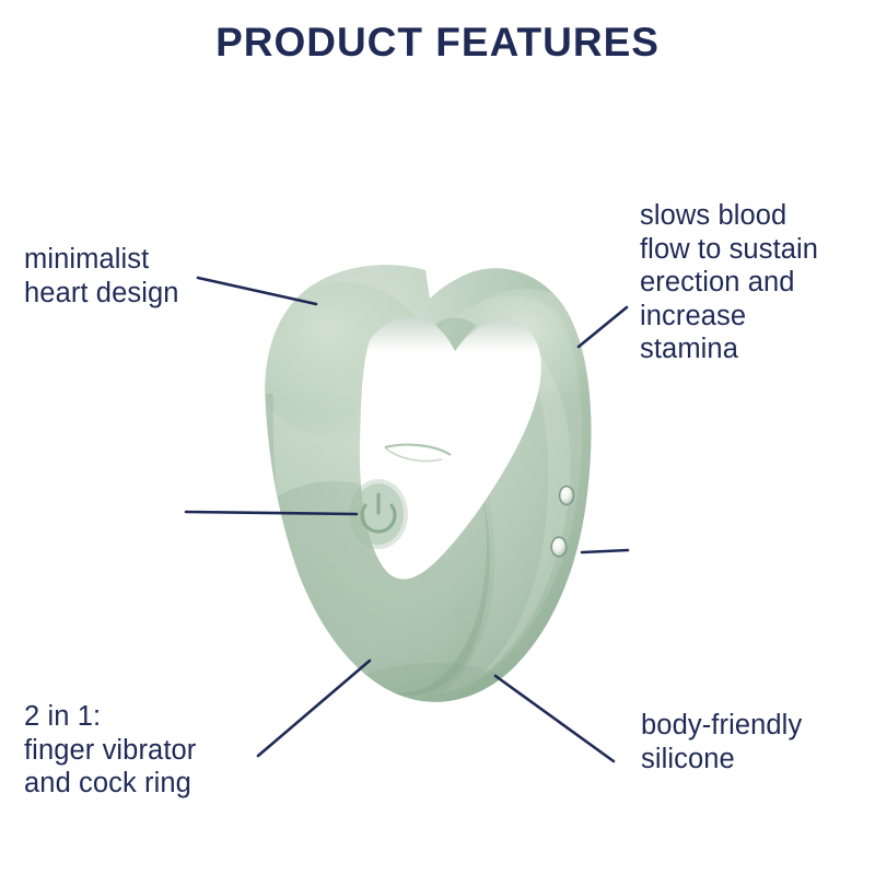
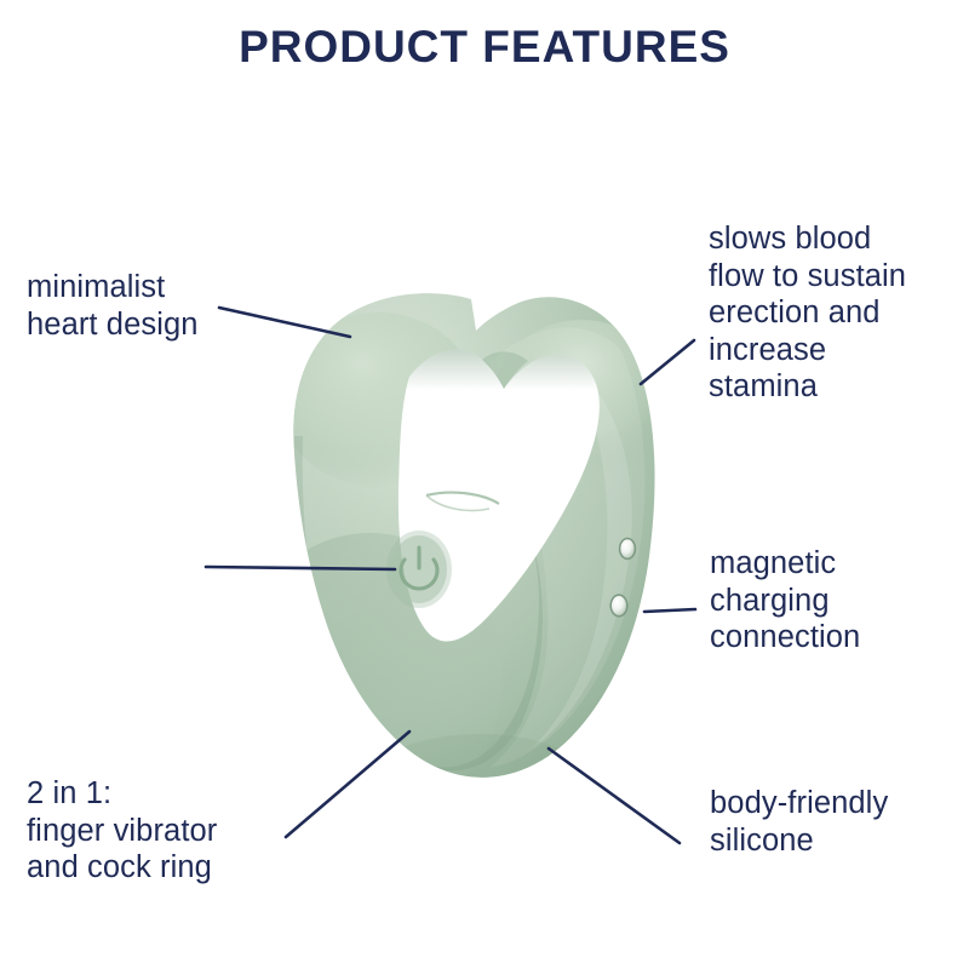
  PRODUCT FEATURES
  minimalist
  heart design
  2 in 1:
  finger vibrator
  and cock ring
  slows blood
  flow to sustain
  erection and
  increase
  stamina
+ magnetic
+ charging
+ connection
  body-friendly
  silicone
